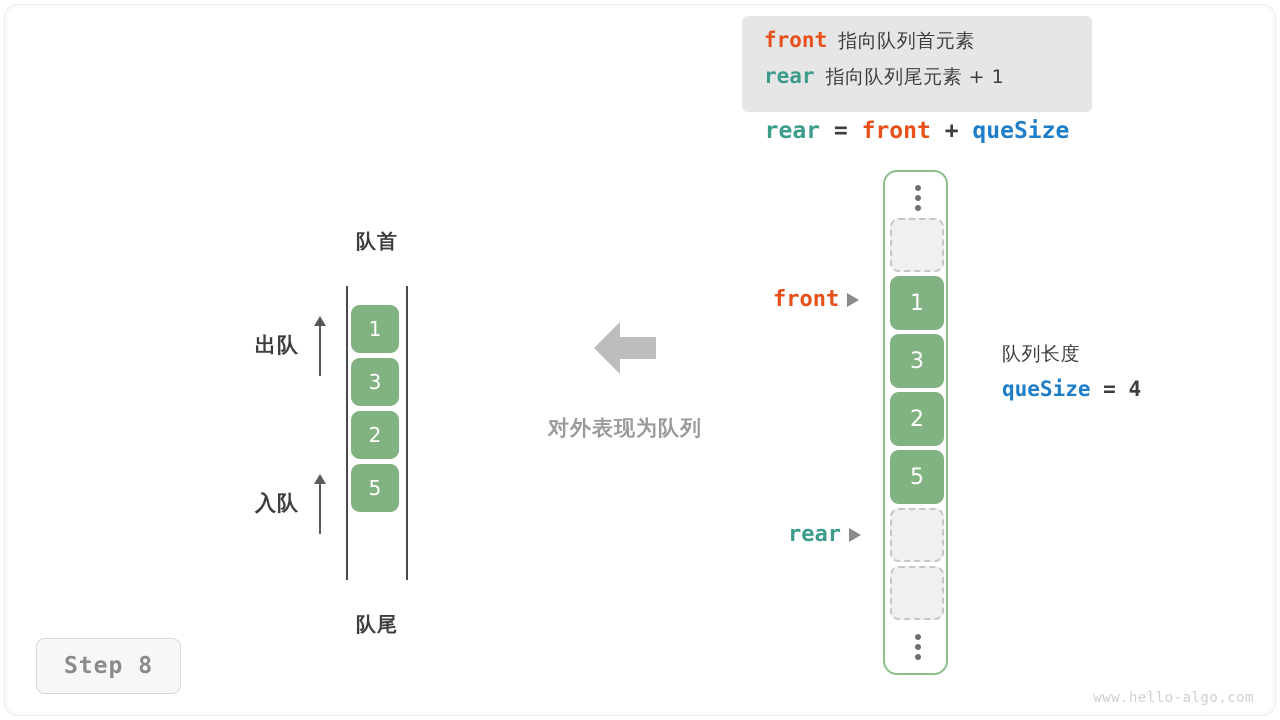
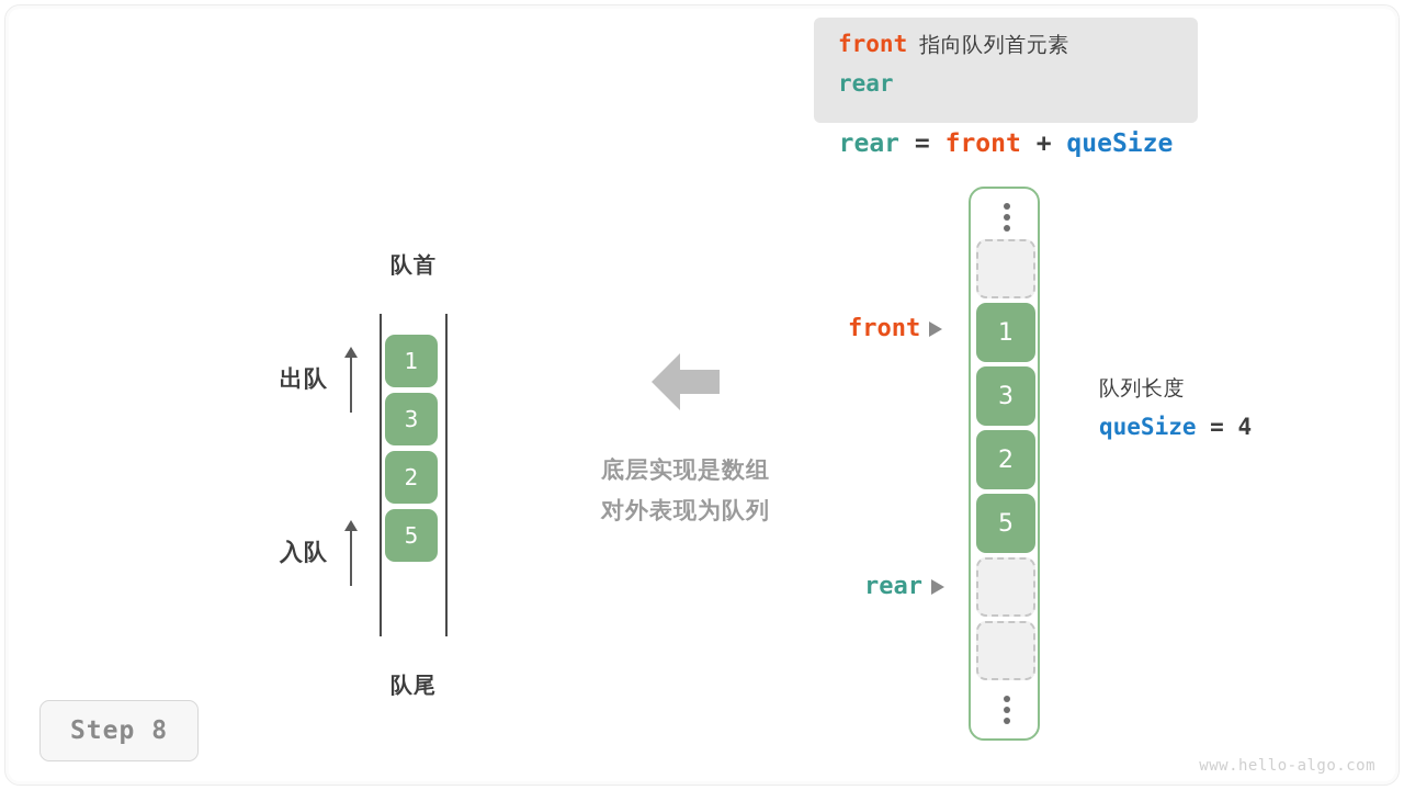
  front
  指向队列首元素
  rear
- 指向队列尾元素 + 1
  rear = front + queSize
  1
  3
  2
  5
  front
  rear
  队列长度
  queSize = 4
  队首
  队尾
  1
  3
  2
  5
  出队
  入队
+ 底层实现是数组
  对外表现为队列
  Step 8
  www.hello-algo.com
